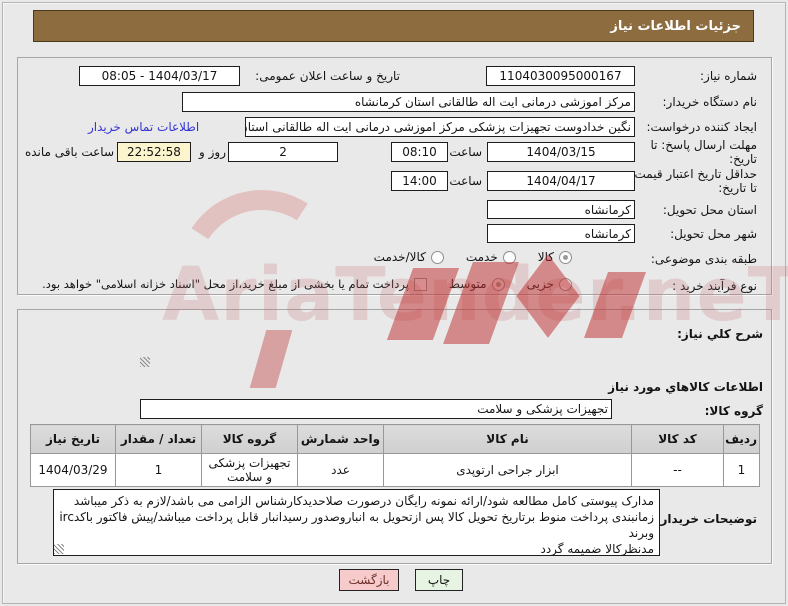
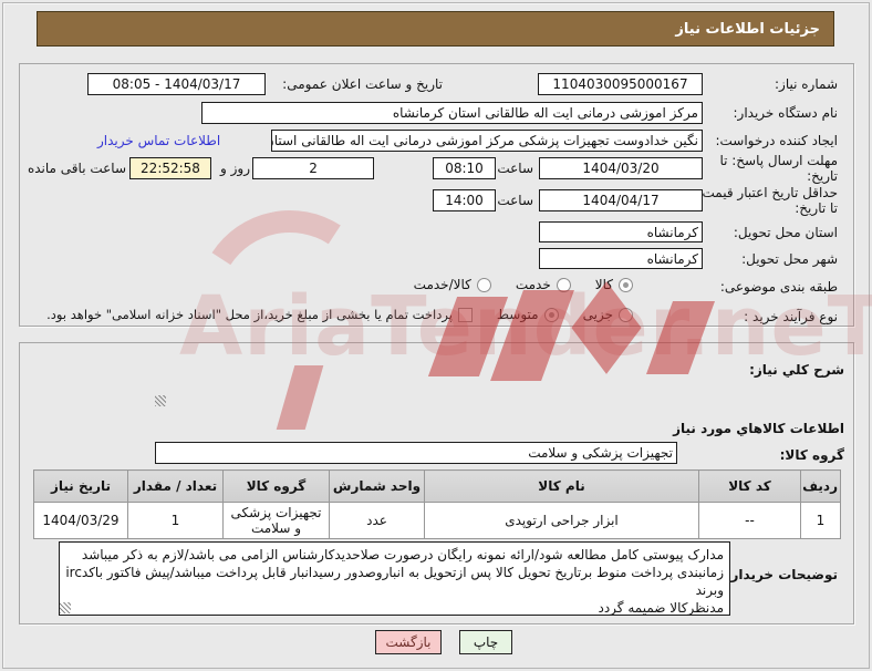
  جزئیات اطلاعات نیاز
  شماره نیاز:
  1104030095000167
  تاریخ و ساعت اعلان عمومی:
  1404/03/17 - 08:05
  نام دستگاه خریدار:
  مرکز اموزشی درمانی ایت اله طالقانی استان کرمانشاه
  ایجاد کننده درخواست:
  نگین خدادوست تجهیزات پزشکی مرکز اموزشی درمانی ایت اله طالقانی استا
  اطلاعات تماس خریدار
  مهلت ارسال پاسخ: تا تاریخ:
- 1404/03/15
+ 1404/03/20
  ساعت
  08:10
  2
  روز و
  22:52:58
  ساعت باقی مانده
  حداقل تاریخ اعتبار قیمت تا تاریخ:
  1404/04/17
  ساعت
  14:00
  استان محل تحویل:
  کرمانشاه
  شهر محل تحویل:
  کرمانشاه
  طبقه بندی موضوعی:
  کالا
  خدمت
  کالا/خدمت
  نوع فرآیند خرید :
  جزیی
  متوسط
  پرداخت تمام یا بخشی از مبلغ خرید،از محل "اسناد خزانه اسلامی" خواهد بود.
  شرح کلي نیاز:
  اطلاعات کالاهاي مورد نیاز
  گروه کالا:
  تجهیزات پزشکی و سلامت
  ردیف	کد کالا	نام کالا	واحد شمارش	گروه کالا	تعداد / مقدار	تاریخ نیاز
  1	--	ابزار جراحی ارتوپدی	عدد	تجهیزات پزشکی و سلامت	1	1404/03/29
  توضیحات خریدار
  مدارک پیوستی کامل مطالعه شود/ارائه نمونه رایگان درصورت صلاحدیدکارشناس الزامی می باشد/لازم به ذکر میباشد
  زمانبندی پرداخت منوط برتاریخ تحویل کالا پس ازتحویل به انباروصدور رسیدانبار قابل پرداخت میباشد/پیش فاکتور باکدirc وبرند
  مدنظرکالا ضمیمه گردد
  چاپ
  بازگشت
  AriaTender.neT
